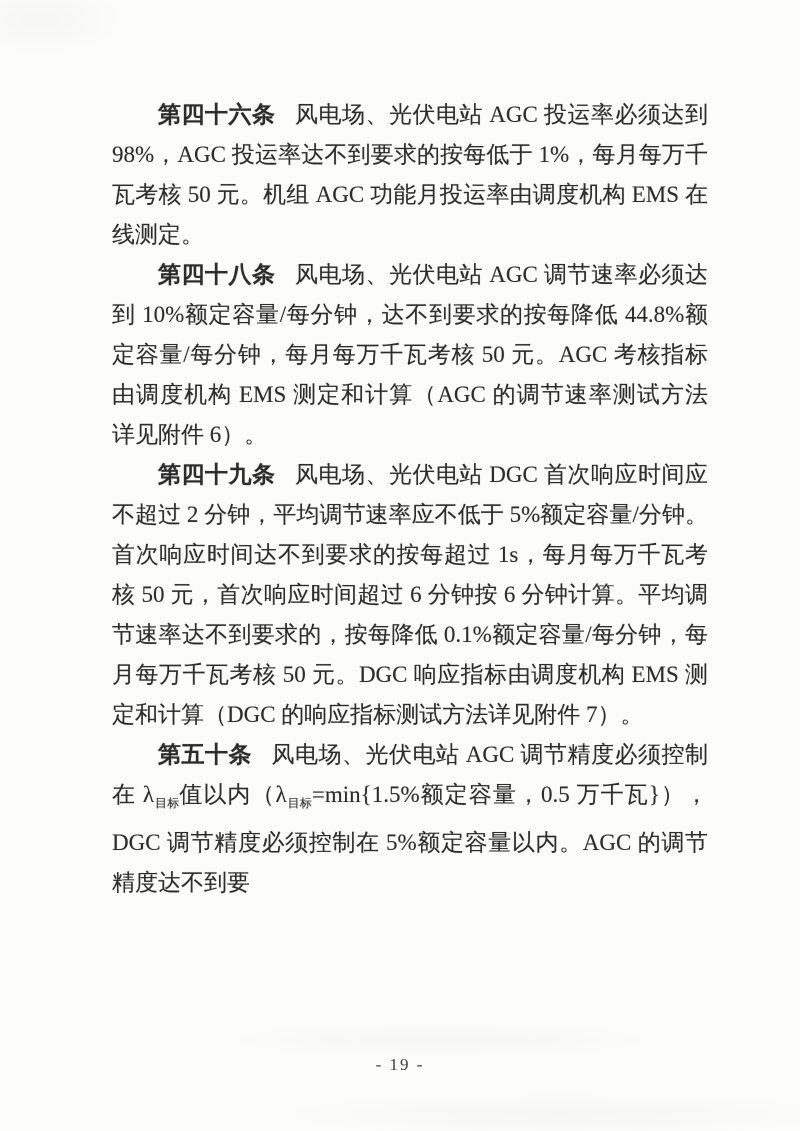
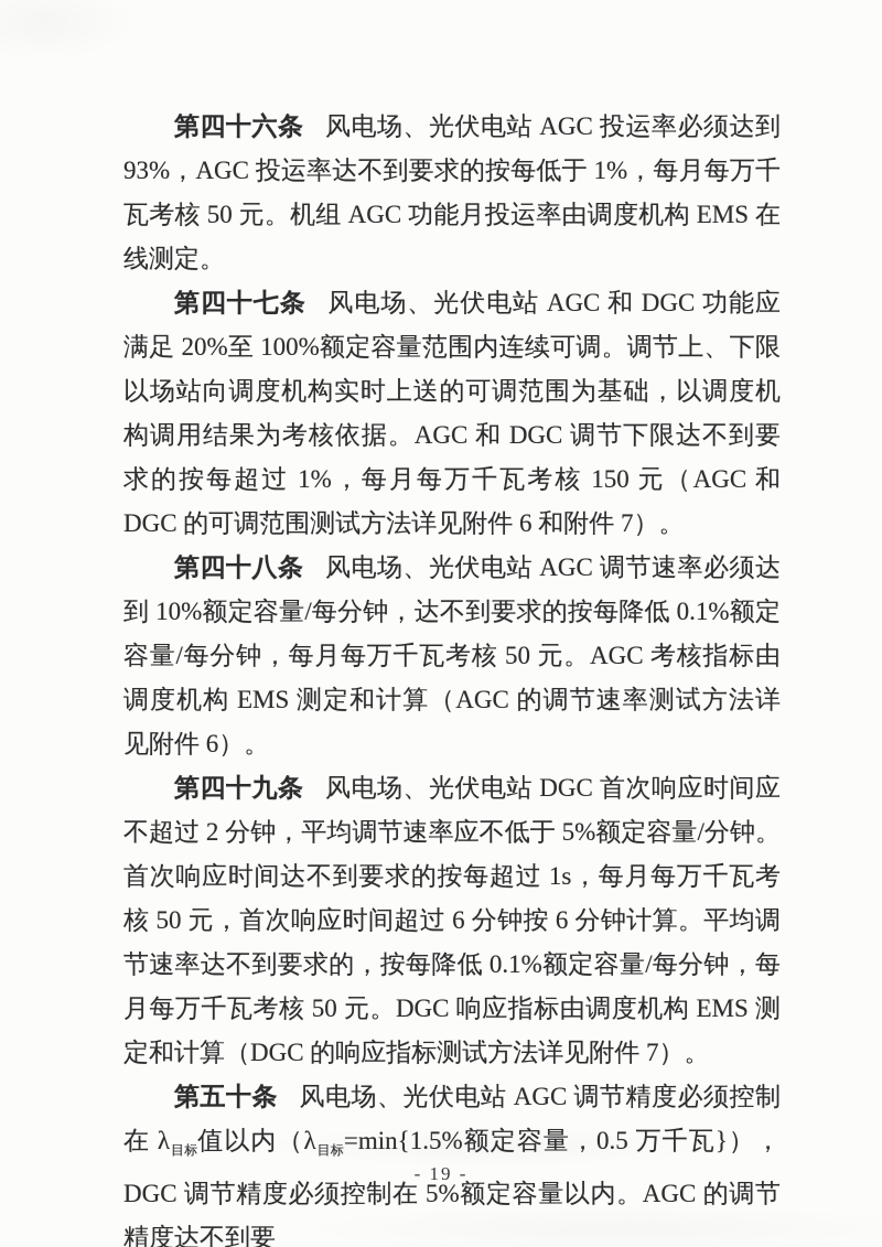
- 第四十六条 风电场、光伏电站 AGC 投运率必须达到 98%，AGC 投运率达不到要求的按每低于 1%，每月每万千瓦考核 50 元。机组 AGC 功能月投运率由调度机构 EMS 在线测定。
+ 第四十六条 风电场、光伏电站 AGC 投运率必须达到 93%，AGC 投运率达不到要求的按每低于 1%，每月每万千瓦考核 50 元。机组 AGC 功能月投运率由调度机构 EMS 在线测定。
+ 第四十七条 风电场、光伏电站 AGC 和 DGC 功能应满足 20%至 100%额定容量范围内连续可调。调节上、下限以场站向调度机构实时上送的可调范围为基础，以调度机构调用结果为考核依据。AGC 和 DGC 调节下限达不到要求的按每超过 1%，每月每万千瓦考核 150 元（AGC 和 DGC 的可调范围测试方法详见附件 6 和附件 7）。
- 第四十八条 风电场、光伏电站 AGC 调节速率必须达到 10%额定容量/每分钟，达不到要求的按每降低 44.8%额定容量/每分钟，每月每万千瓦考核 50 元。AGC 考核指标由调度机构 EMS 测定和计算（AGC 的调节速率测试方法详见附件 6）。
+ 第四十八条 风电场、光伏电站 AGC 调节速率必须达到 10%额定容量/每分钟，达不到要求的按每降低 0.1%额定容量/每分钟，每月每万千瓦考核 50 元。AGC 考核指标由调度机构 EMS 测定和计算（AGC 的调节速率测试方法详见附件 6）。
  第四十九条 风电场、光伏电站 DGC 首次响应时间应不超过 2 分钟，平均调节速率应不低于 5%额定容量/分钟。首次响应时间达不到要求的按每超过 1s，每月每万千瓦考核 50 元，首次响应时间超过 6 分钟按 6 分钟计算。平均调节速率达不到要求的，按每降低 0.1%额定容量/每分钟，每月每万千瓦考核 50 元。DGC 响应指标由调度机构 EMS 测定和计算（DGC 的响应指标测试方法详见附件 7）。
  第五十条 风电场、光伏电站 AGC 调节精度必须控制在 λ目标值以内（λ目标=min{1.5%额定容量，0.5 万千瓦}），DGC 调节精度必须控制在 5%额定容量以内。AGC 的调节精度达不到要
  - 19 -
